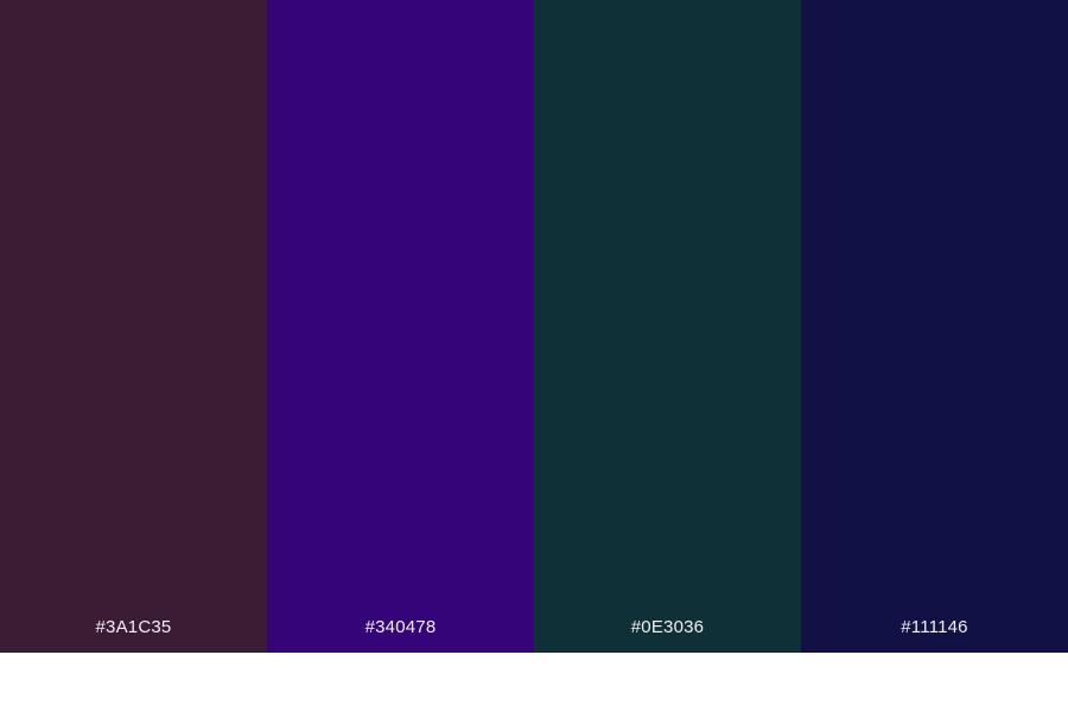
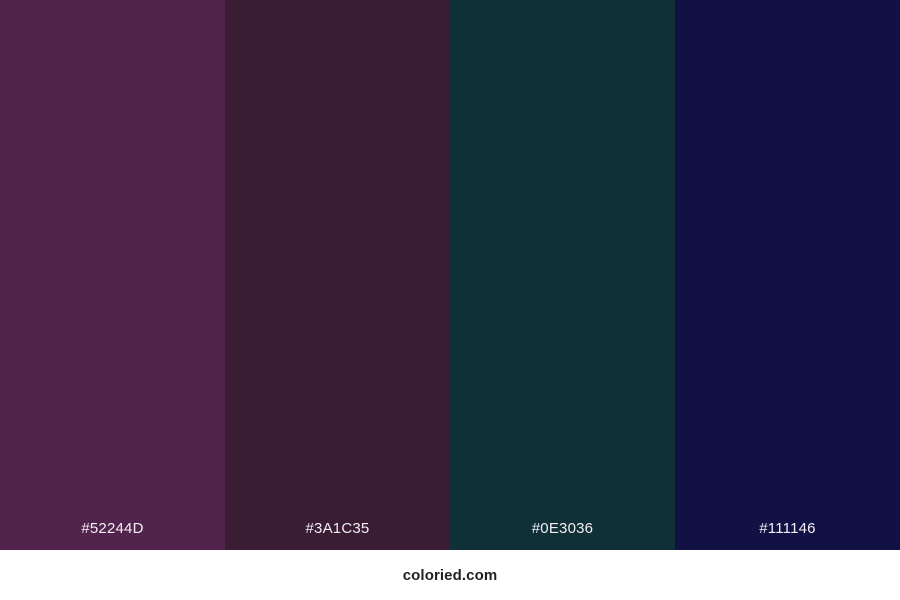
+ #52244D
  #3A1C35
- #340478
  #0E3036
  #111146
+ coloried.com
